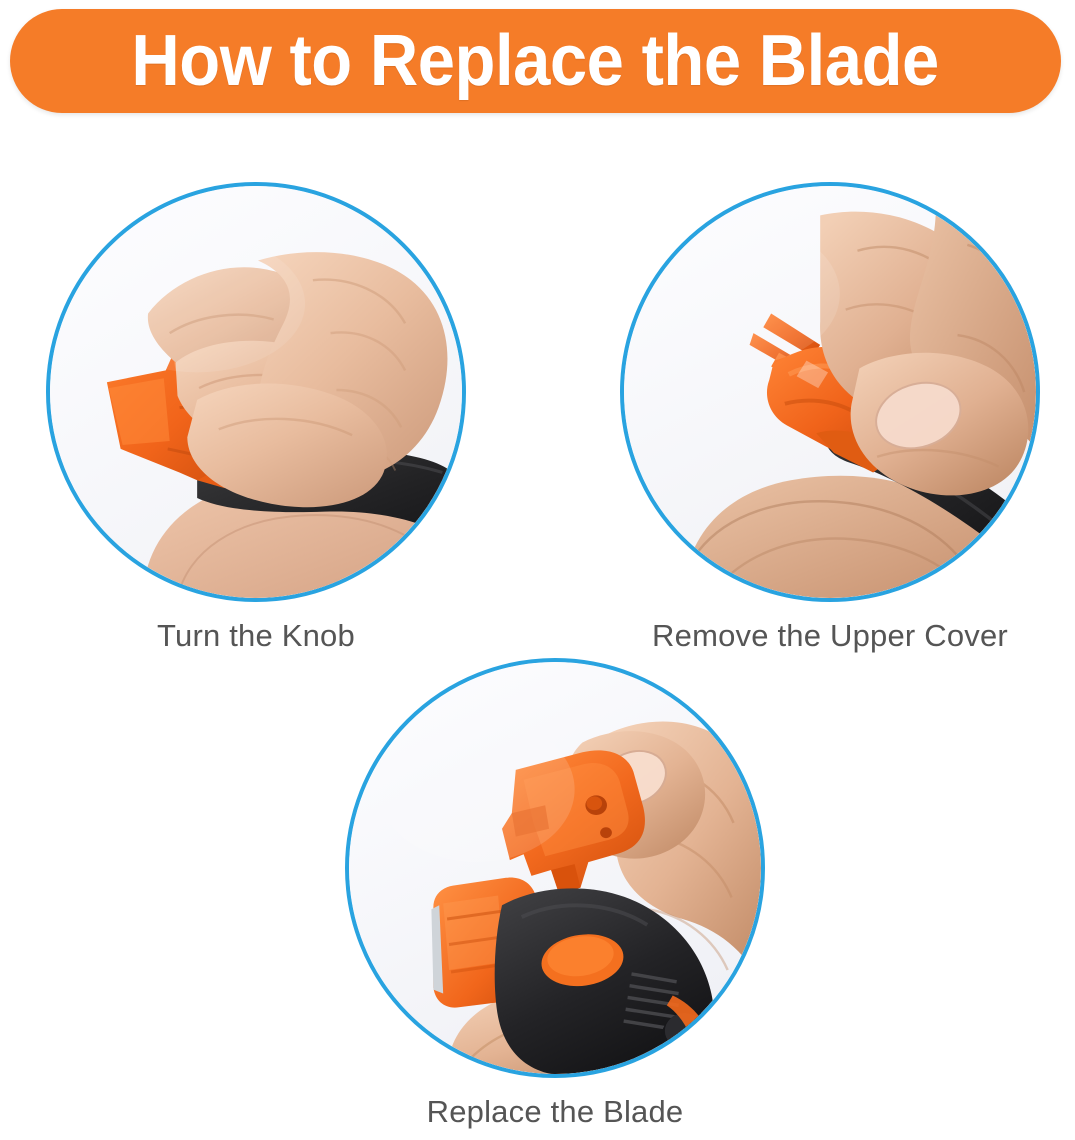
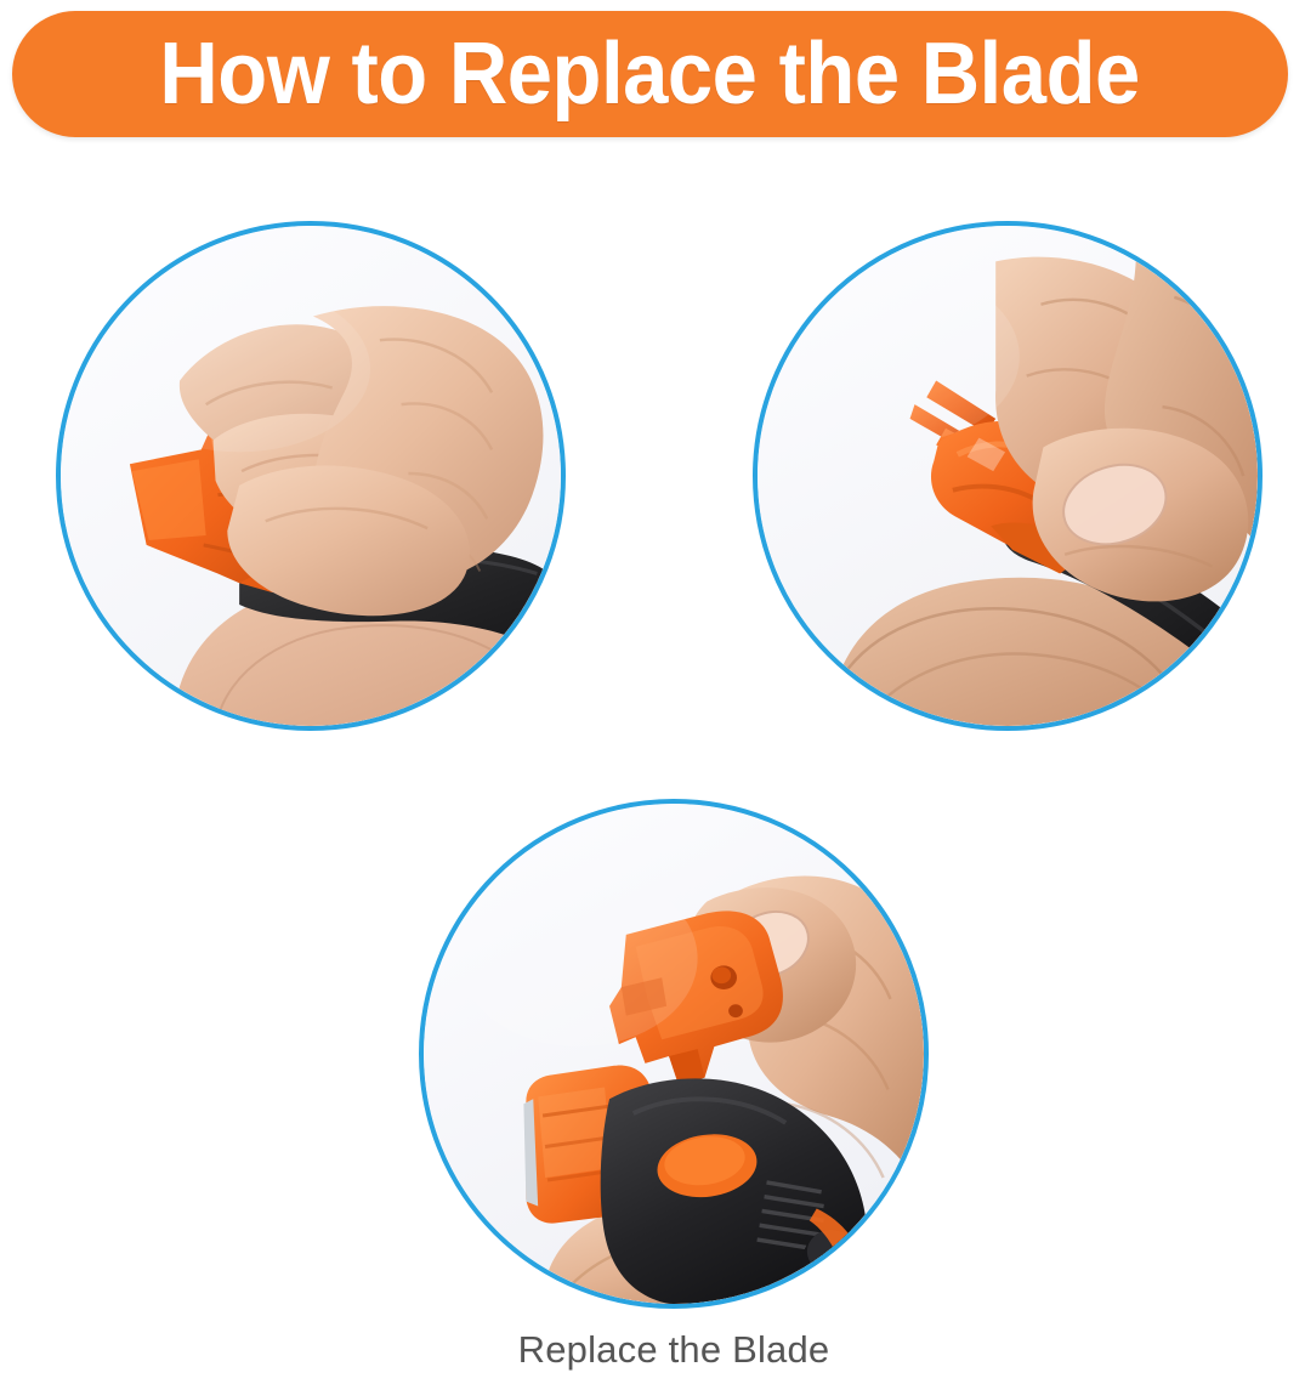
  How to Replace the Blade
- Turn the Knob
- Remove the Upper Cover
  Replace the Blade
